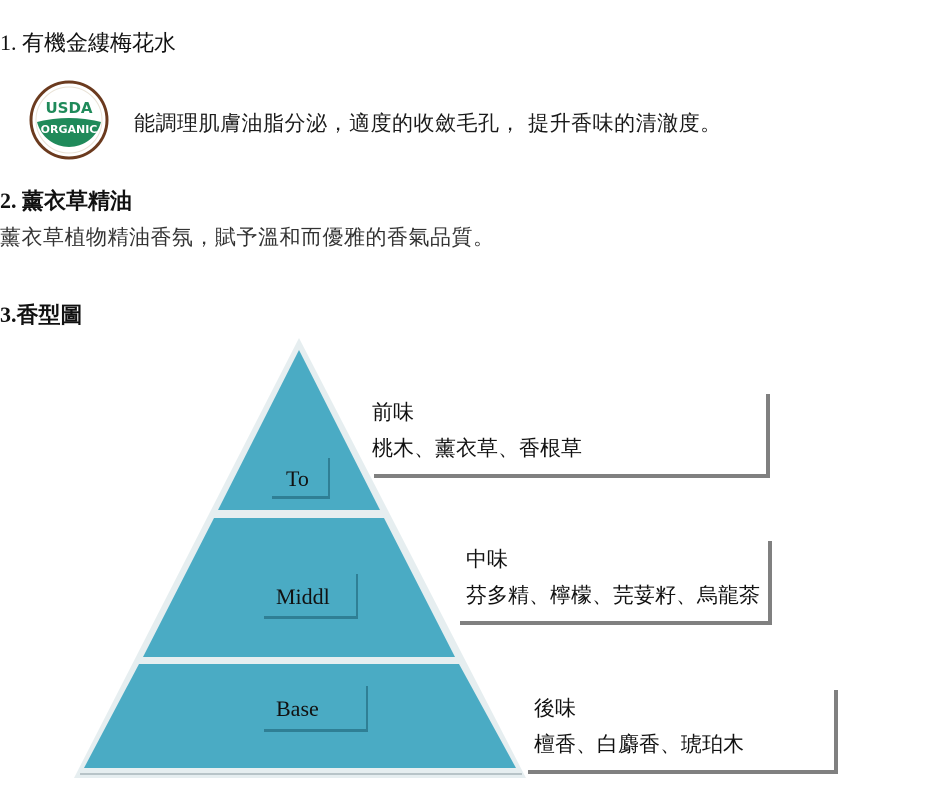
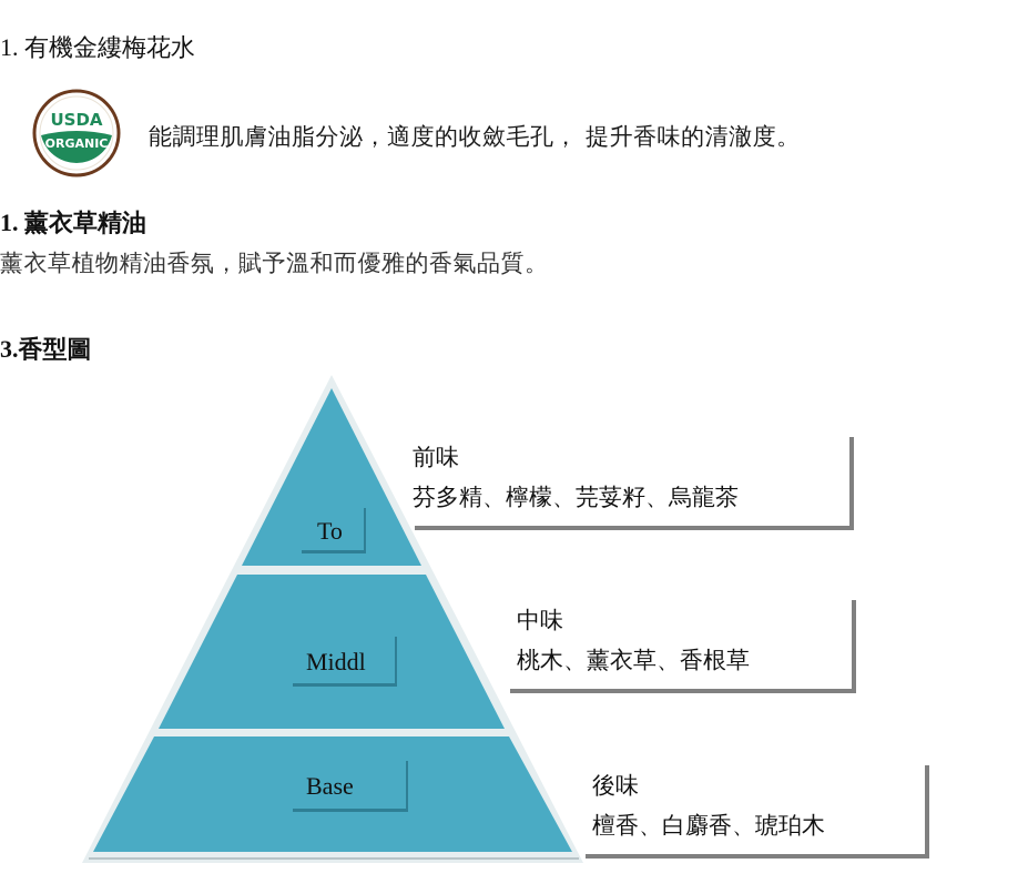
  1. 有機金縷梅花水
  USDA
  ORGANIC
  能調理肌膚油脂分泌，適度的收斂毛孔， 提升香味的清澈度。
- 2. 薰衣草精油
+ 1. 薰衣草精油
  薰衣草植物精油香氛，賦予溫和而優雅的香氣品質。
  3.香型圖
  To
  Middl
  Base
  前味
- 桃木、薰衣草、香根草
+ 芬多精、檸檬、芫荽籽、烏龍茶
  中味
- 芬多精、檸檬、芫荽籽、烏龍茶
+ 桃木、薰衣草、香根草
  後味
  檀香、白麝香、琥珀木
